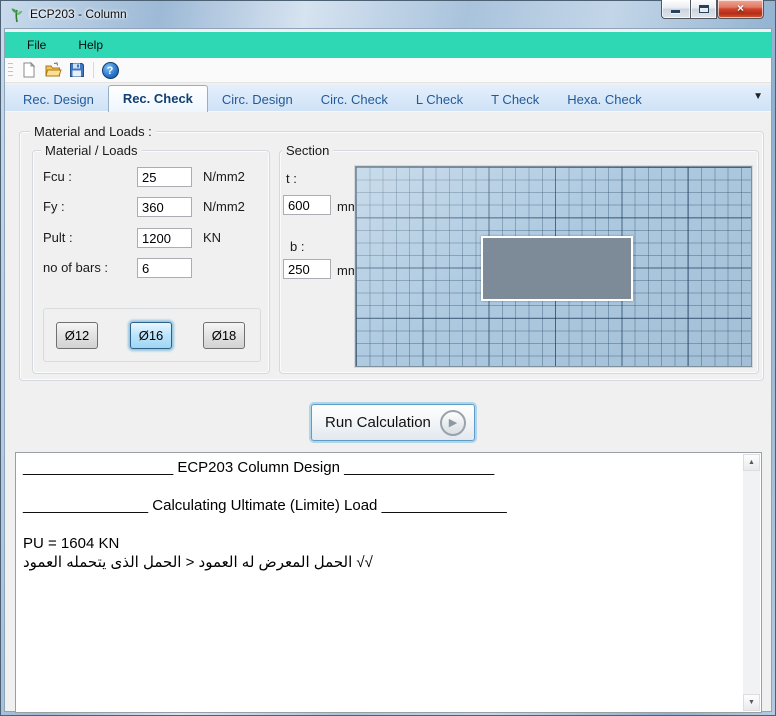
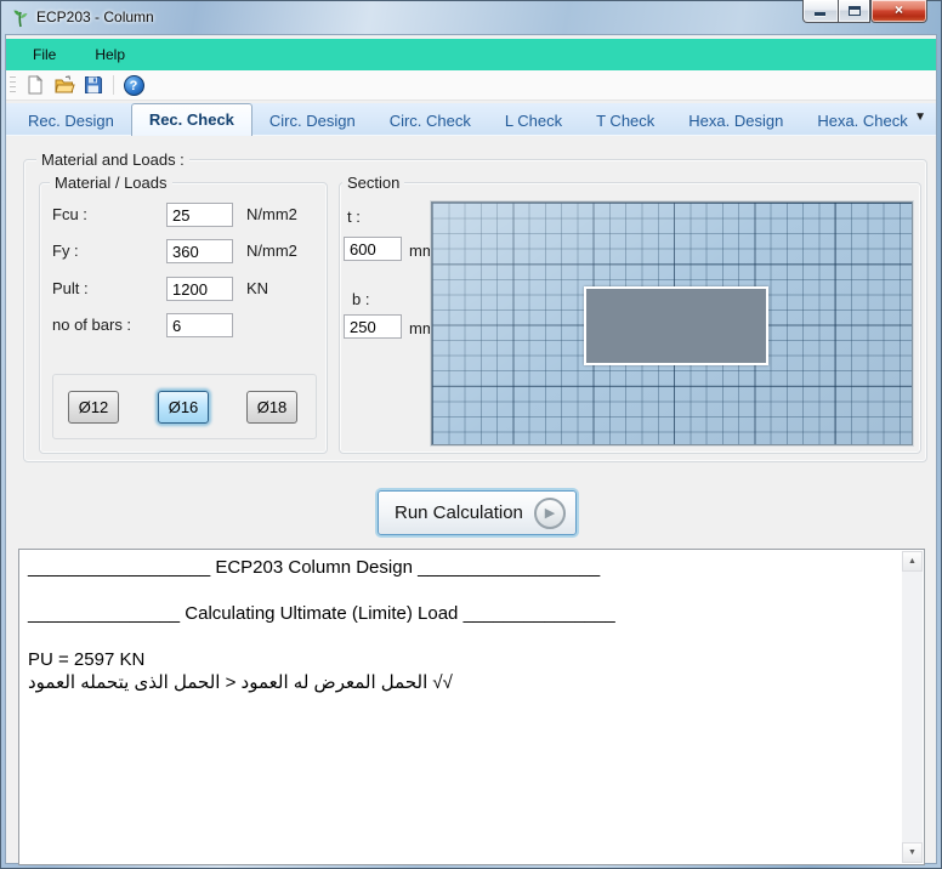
  ECP203 - Column
  ×
  File
  Help
  ?
  Rec. Design
  Rec. Check
  Circ. Design
  Circ. Check
  L Check
  T Check
+ Hexa. Design
  Hexa. Check
  ▼
  Material and Loads :
  Material / Loads
  Fcu :
  25
  N/mm2
  Fy :
  360
  N/mm2
  Pult :
  1200
  KN
  no of bars :
  6
  Ø12
  Ø16
  Ø18
  Section
  t :
  600
  mm
  b :
  250
  mm
  Run Calculation
  ▶
  __________________ ECP203 Column Design __________________
  _______________ Calculating Ultimate (Limite) Load _______________
- PU = 1604 KN
+ PU = 2597 KN
  √√ الحمل المعرض له العمود < الحمل الذى يتحمله العمود
